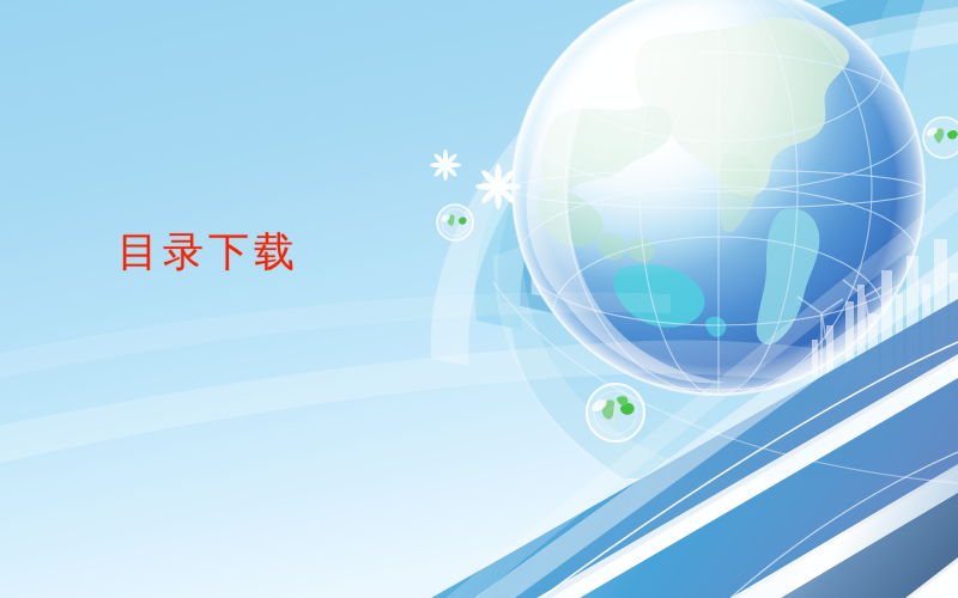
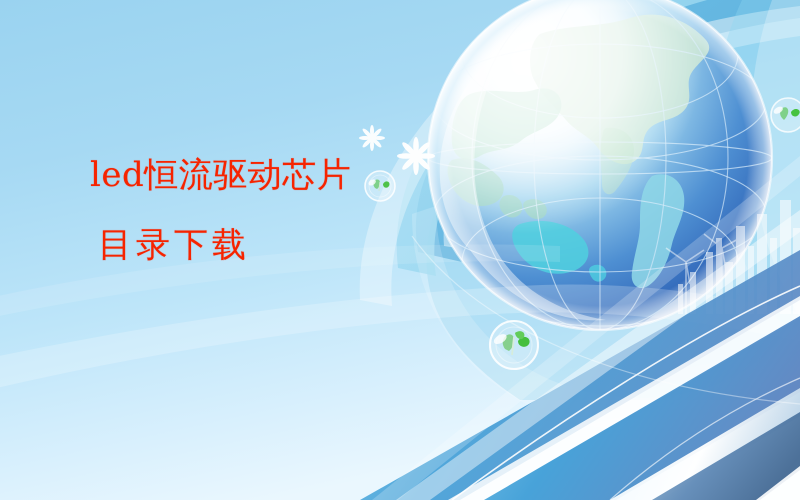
+ led恒流驱动芯片
  目录下载
